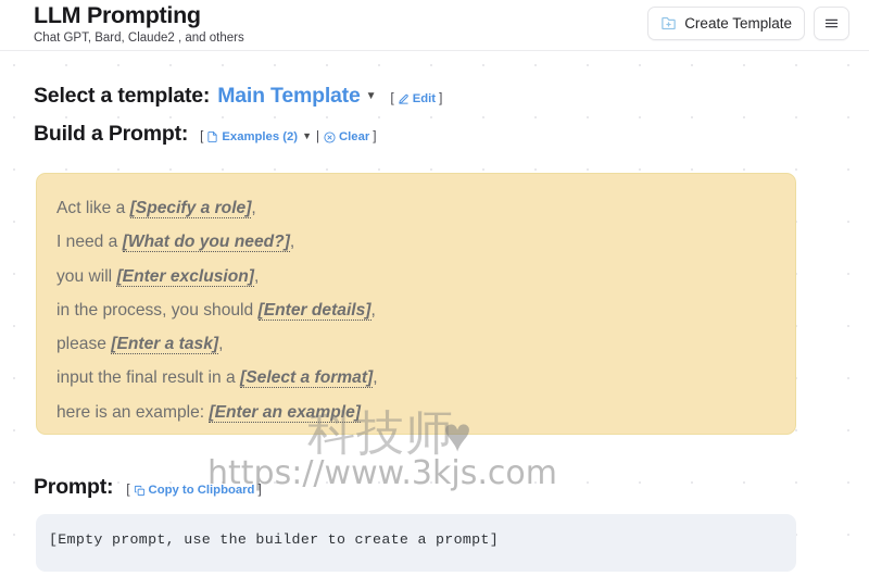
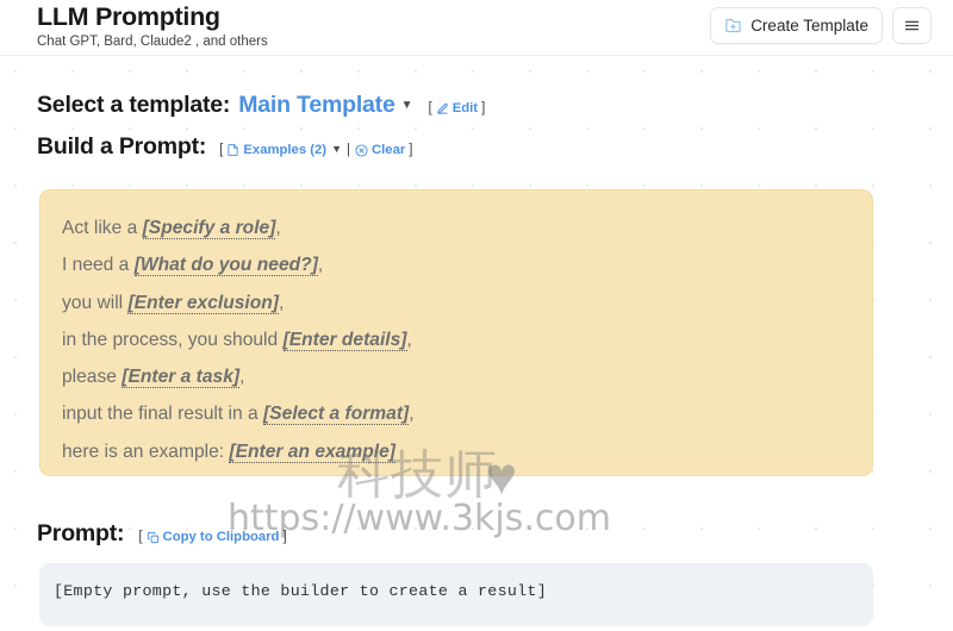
  LLM Prompting
  Chat GPT, Bard, Claude2 , and others
  Create Template
  Select a template:
  Main Template
  ▼
  [
  Edit
  ]
  Build a Prompt:
  [
  Examples (2)
  ▼
  |
  Clear
  ]
  Act like a [Specify a role],
  I need a [What do you need?],
  you will [Enter exclusion],
  in the process, you should [Enter details],
  please [Enter a task],
  input the final result in a [Select a format],
  here is an example: [Enter an example]
  科技师
  ♥
  https://www.3kjs.com
  Prompt:
  [
  Copy to Clipboard
  ]
- [Empty prompt, use the builder to create a prompt]
+ [Empty prompt, use the builder to create a result]
